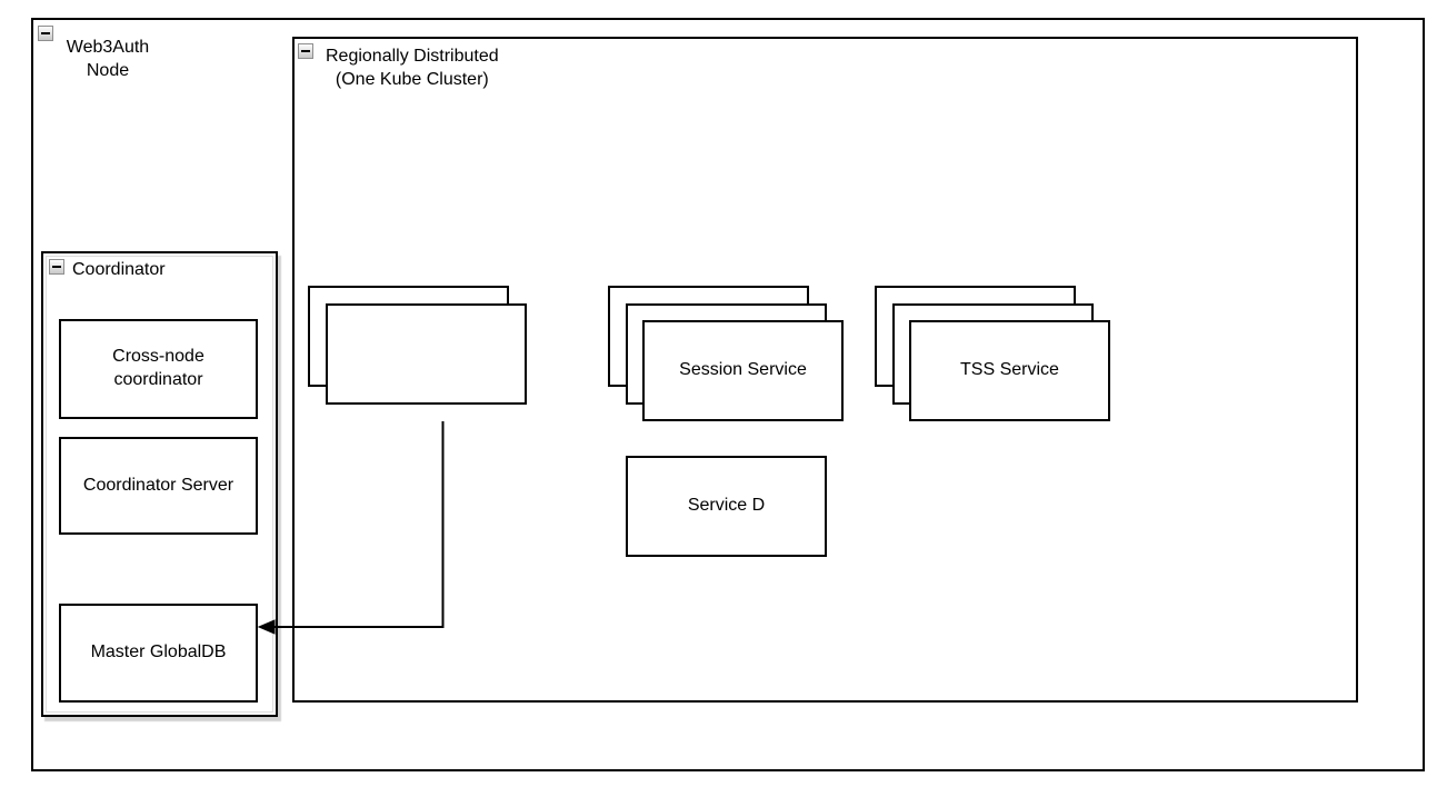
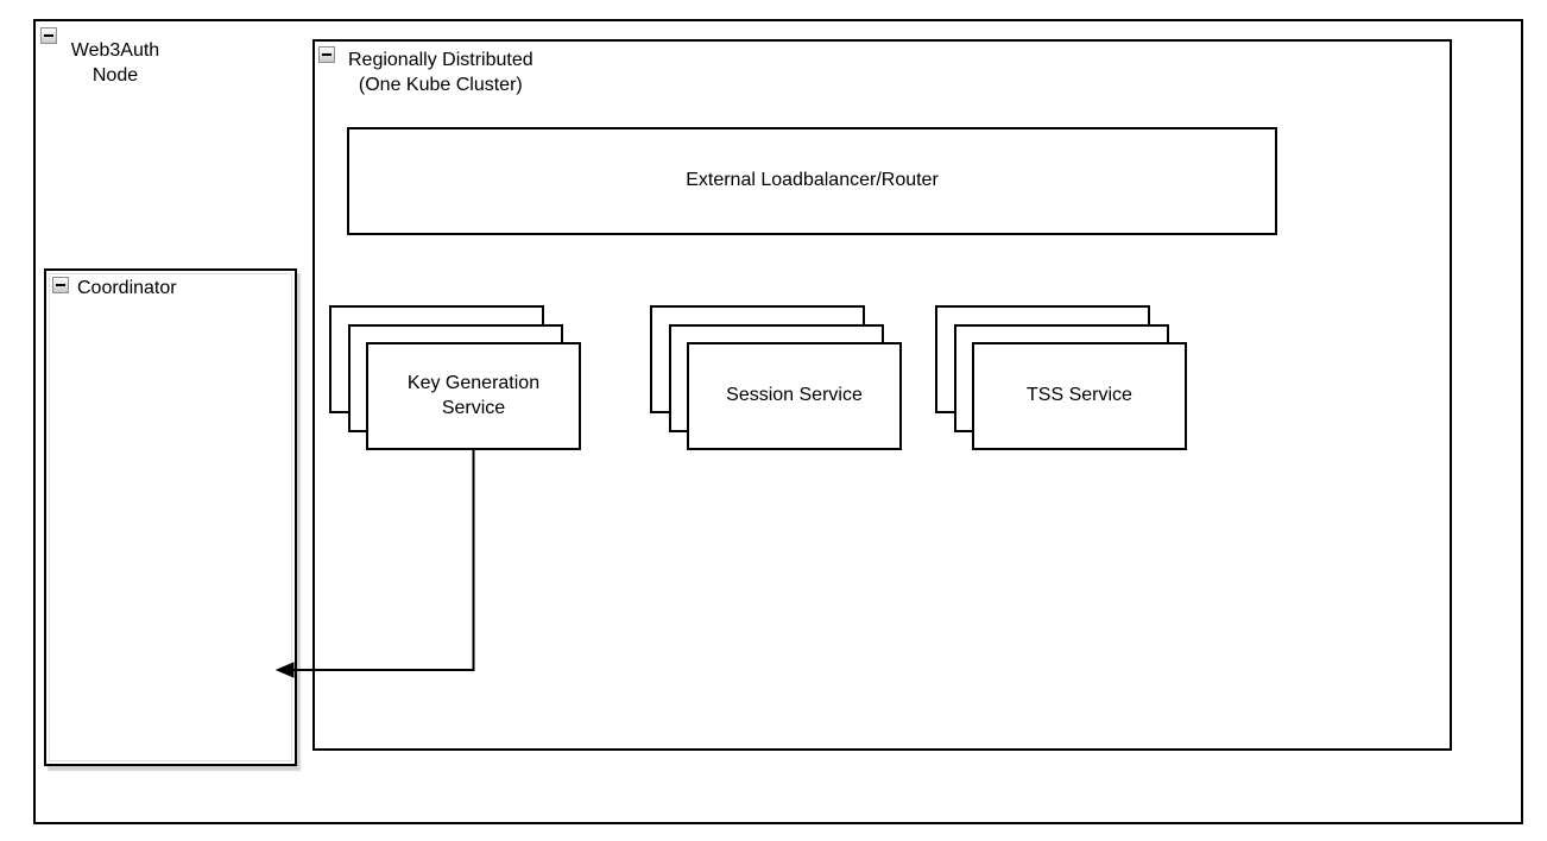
  Web3Auth
  Node
  Regionally Distributed
  (One Kube Cluster)
+ External Loadbalancer/Router
+ Key Generation
+ Service
  Session Service
  TSS Service
- Service D
  Coordinator
- Cross-node
- coordinator
- Coordinator Server
- Master GlobalDB
